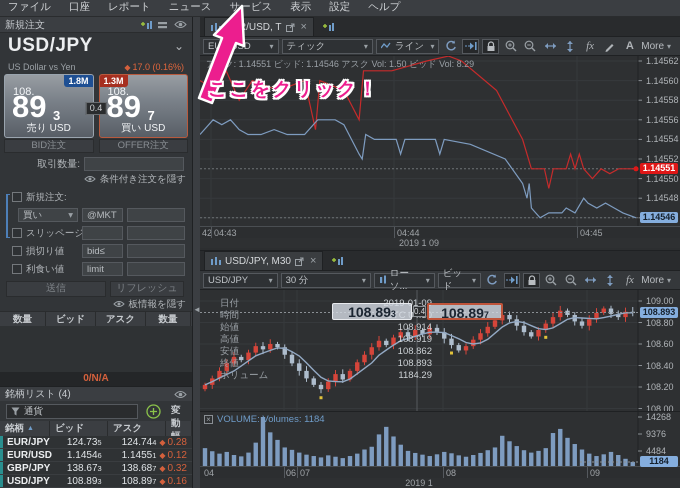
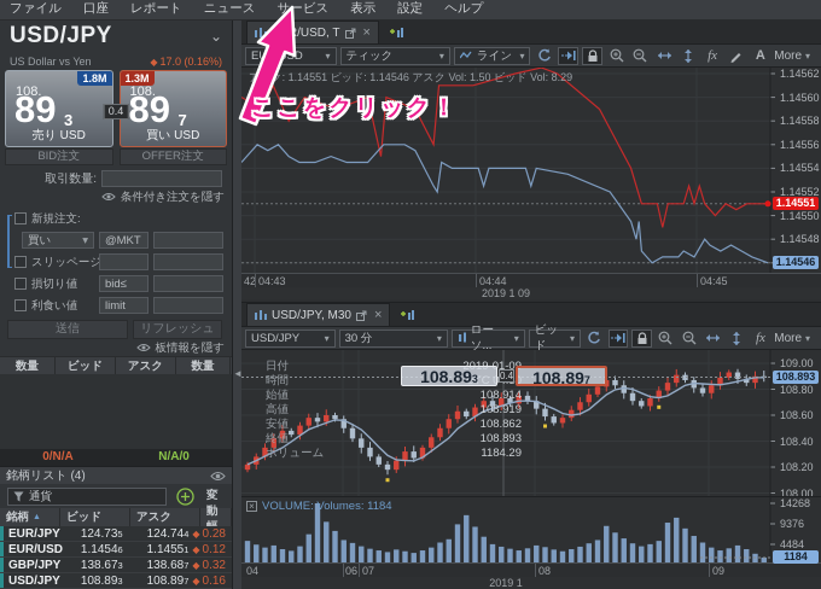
  ファイル
  口座
  レポート
  ニュース
  サービス
  表示
  設定
  ヘルプ
- 新規注文
  USD/JPY
  ⌄
  US Dollar vs Yen
  ◆ 17.0 (0.16%)
  1.8M
  108.
  89
  3
  売り USD
  1.3M
  108.
  89
  7
  買い USD
  0.4
  BID注文
  OFFER注文
  取引数量:
  条件付き注文を隠す
  新規注文:
  買い
  ▾
  @MKT
  スリッページ
  損切り値
  bid≤
  利食い値
  limit
  送信
  リフレッシュ
  板情報を隠す
  数量
  ビッド
  アスク
  数量
  0/N/A
+ N/A/0
  銘柄リスト (4)
  通貨
  銘柄
  ビッド
  アスク
  EUR/JPY
  124.735
  124.744
  ◆ 0.28
  EUR/USD
  1.14546
  1.14551
  ◆ 0.12
  GBP/JPY
  138.673
  138.687
  ◆ 0.32
  USD/JPY
  108.893
  108.897
  ◆ 0.16
  ◄
  ×
  ▾
  ティック
  ▾
  ライン
  ▾
  fx
  A
  More
  ▾
  アク: 1.14551 ビッド: 1.14546 アスク Vol: 1.50 ビッド Vol: 8.29
  1.14562
  1.14560
  1.14558
  1.14556
  1.14554
  1.14552
  1.14550
  1.14548
  1.14551
  1.14546
  42
  04:43
  04:44
  04:45
  2019 1 09
  USD/JPY, M30
  ×
  USD/JPY
  ▾
  30 分
  ▾
  ローソ...
  ▾
  ビッド
  ▾
  fx
  More
  ▾
  日付
  2019-01-09
  時間
  始値
  108.914
  高値
  108.919
  安値
  108.862
  終値
  108.893
  ボリューム
  1184.29
  108.89
  3
  0.4
  108.89
  7
  109.00
  108.80
  108.60
  108.40
  108.20
  108.00
  108.893
  ×
  VOLUME: Volumes: 1184
  14268
  9376
  4484
  1184
  04
  06
  07
  08
  09
  2019 1
  ここをクリック！
